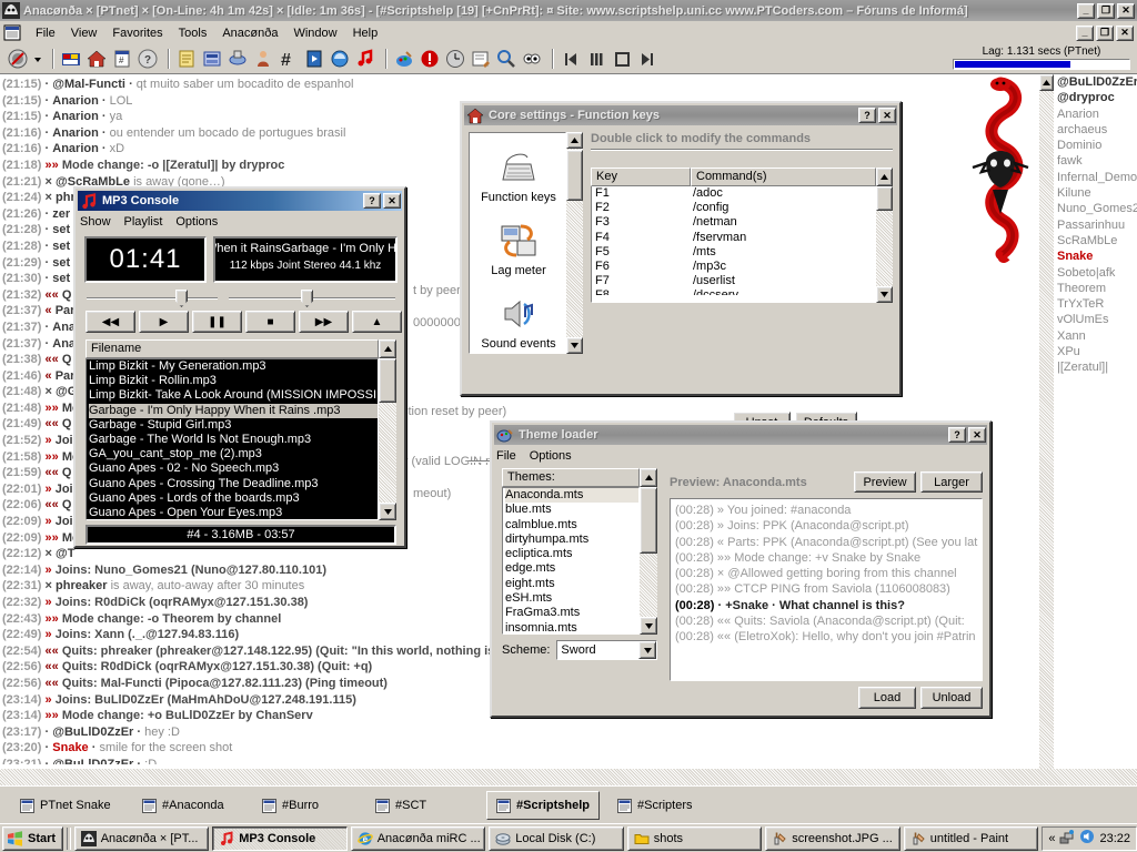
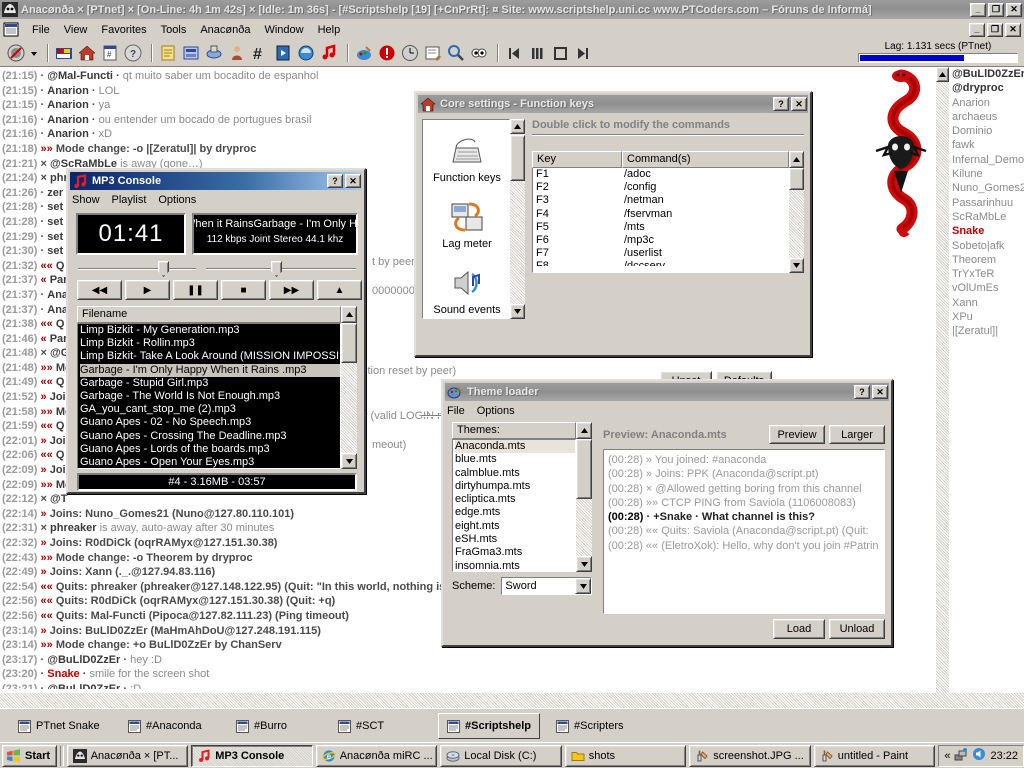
  Anacønða × [PTnet] × [On-Line: 4h 1m 42s] × [Idle: 1m 36s] - [#Scriptshelp [19] [+CnPrRt]: ¤ Site: www.scriptshelp.uni.cc www.PTCoders.com – Fóruns de Informá]
  _
  ❐
  ✕
  File
  View
  Favorites
  Tools
  Anacønða
  Window
  Help
  _
  ❐
  ✕
  #
  ?
  #
  Lag: 1.131 secs (PTnet)
  (21:15) · @Mal-Functi · qt muito saber um bocadito de espanhol
  (21:15) · Anarion · LOL
  (21:15) · Anarion · ya
  (21:16) · Anarion · ou entender um bocado de portugues brasil
  (21:16) · Anarion · xD
  (21:18) »» Mode change: -o |[Zeratul]| by dryproc
  (21:21) × @ScRaMbLe is away (gone…)
  (21:24) × ph
  (21:26) · zer
  (21:28) · set
  (21:28) · set
  (21:29) · set
  (21:30) · set
  (21:32) «« Q
  (21:37) « Pa
  (21:37) · Ana
  (21:37) · Ana
  (21:38) «« Q
  (21:46) « Pa
  (21:48) × @
  (21:48) »» M
  (21:49) «« Q
  (21:52) » Joi
  (21:58) »» M
  (21:59) «« Q
  (22:01) » Joi
  (22:06) «« Q
  (22:09) » Joi
  (22:09) »» M
  (22:12) × @T
  (22:14) » Joins: Nuno_Gomes21 (Nuno@127.80.110.101)
  (22:31) × phreaker is away, auto-away after 30 minutes
  (22:32) » Joins: R0dDiCk (oqrRAMyx@127.151.30.38)
- (22:43) »» Mode change: -o Theorem by channel
+ (22:43) »» Mode change: -o Theorem by dryproc
  (22:49) » Joins: Xann (._.@127.94.83.116)
  (22:54) «« Quits: phreaker (phreaker@127.148.122.95) (Quit: "In this world, nothing i
  (22:56) «« Quits: R0dDiCk (oqrRAMyx@127.151.30.38) (Quit: +q)
  (22:56) «« Quits: Mal-Functi (Pipoca@127.82.111.23) (Ping timeout)
  (23:14) » Joins: BuLlD0ZzEr (MaHmAhDoU@127.248.191.115)
  (23:14) »» Mode change: +o BuLlD0ZzEr by ChanServ
  (23:17) · @BuLlD0ZzEr · hey :D
  (23:20) · Snake · smile for the screen shot
  (23:21) · @BuLlD0ZzEr · :D
  t by peer
  0000000
  tion reset by peer)
  (valid LOGIN
  meout)
  @BuLlD0ZzEr
  @dryproc
  Anarion
  archaeus
  Dominio
  fawk
  Infernal_Demo
  Kilune
  Nuno_Gomes2
  Passarinhuu
  ScRaMbLe
  Snake
  Sobeto|afk
  Theorem
  TrYxTeR
  vOlUmEs
  Xann
  XPu
  |[Zeratul]|
  Core settings - Function keys
  ?
  ✕
  Function keys
  Lag meter
  Sound events
  Double click to modify the commands
  Key
  Command(s)
  F1
  /adoc
  F2
  /config
  F3
  /netman
  F4
  /fservman
  F5
  /mts
  F6
  /mp3c
  F7
  /userlist
  MP3 Console
  ?
  ✕
  Show
  Playlist
  Options
  01:41
  hen it RainsGarbage - I'm Only H
  112 kbps Joint Stereo 44.1 khz
  ◀◀
  ▶
  ❚❚
  ■
  ▶▶
  ▲
  Filename
  Limp Bizkit - My Generation.mp3
  Limp Bizkit - Rollin.mp3
  Limp Bizkit- Take A Look Around (MISSION IMPOSSI
  Garbage - I'm Only Happy When it Rains .mp3
  Garbage - Stupid Girl.mp3
  Garbage - The World Is Not Enough.mp3
  GA_you_cant_stop_me (2).mp3
  Guano Apes - 02 - No Speech.mp3
  Guano Apes - Crossing The Deadline.mp3
  Guano Apes - Lords of the boards.mp3
  Guano Apes - Open Your Eyes.mp3
  #4 - 3.16MB - 03:57
  Theme loader
  ?
  ✕
  File
  Options
  Themes:
  Anaconda.mts
  blue.mts
  calmblue.mts
  dirtyhumpa.mts
  ecliptica.mts
  edge.mts
  eight.mts
  eSH.mts
  FraGma3.mts
  insomnia.mts
  Scheme:
  Sword
  Preview: Anaconda.mts
  Preview
  Larger
  (00:28) » You joined: #anaconda
  (00:28) » Joins: PPK (Anaconda@script.pt)
- (00:28) « Parts: PPK (Anaconda@script.pt) (See you lat
- (00:28) »» Mode change: +v Snake by Snake
  (00:28) × @Allowed getting boring from this channel
  (00:28) »» CTCP PING from Saviola (1106008083)
  (00:28) · +Snake · What channel is this?
  (00:28) «« Quits: Saviola (Anaconda@script.pt) (Quit:
  (00:28) «« (EletroXok): Hello, why don't you join #Patrin
  Load
  Unload
  PTnet Snake
  #Anaconda
  #Burro
  #SCT
  #Scriptshelp
  #Scripters
  Start
  Anacønða × [PT...
  MP3 Console
  e
  Anacønða miRC ...
  Local Disk (C:)
  shots
  screenshot.JPG ...
  untitled - Paint
  «
  23:22
